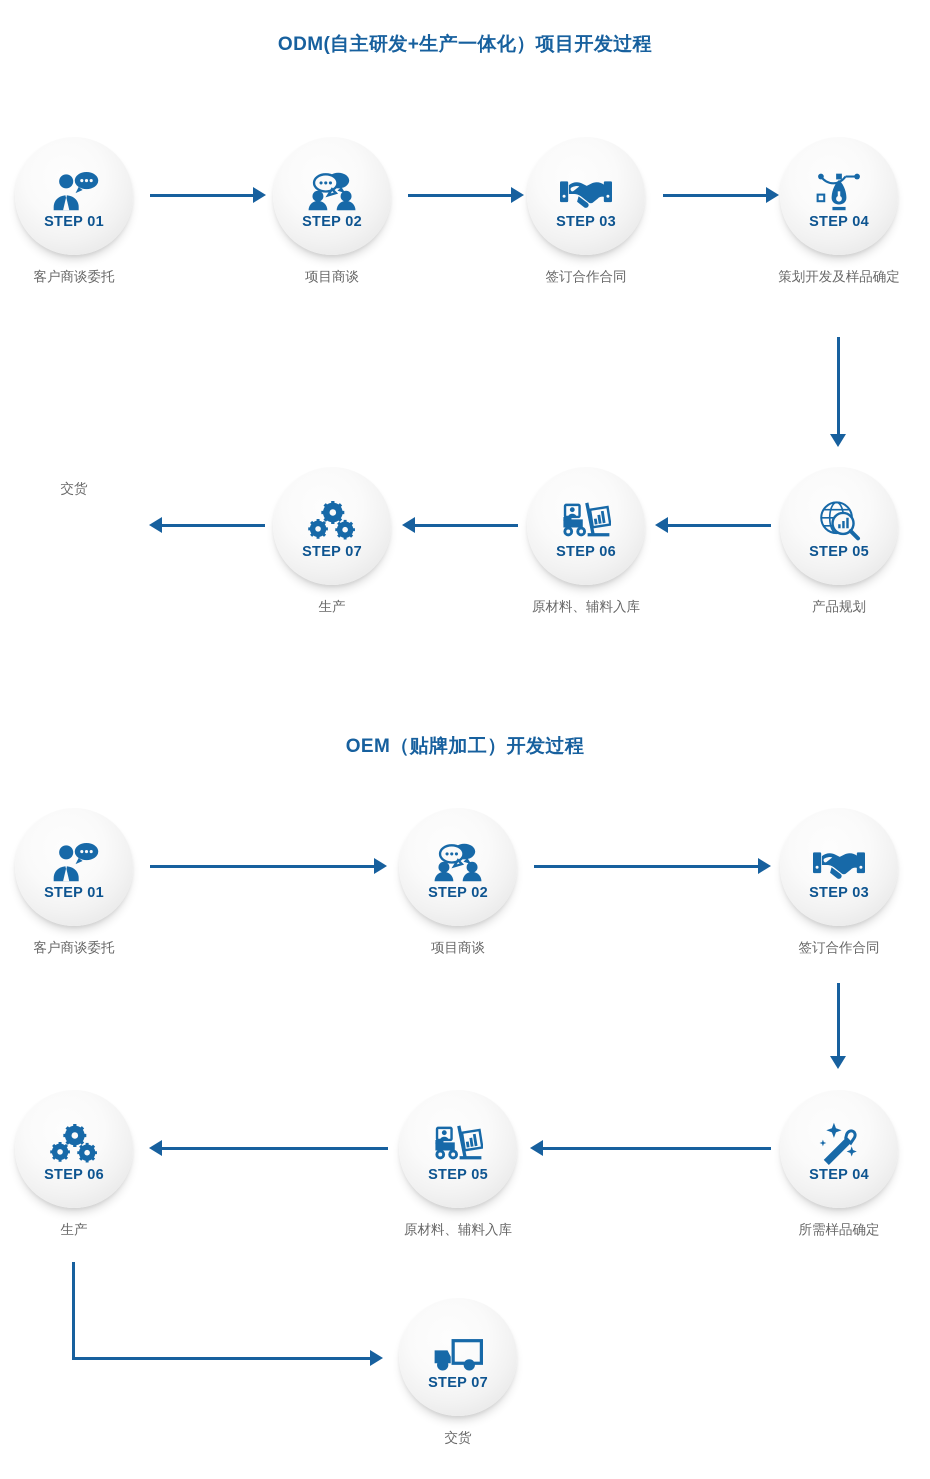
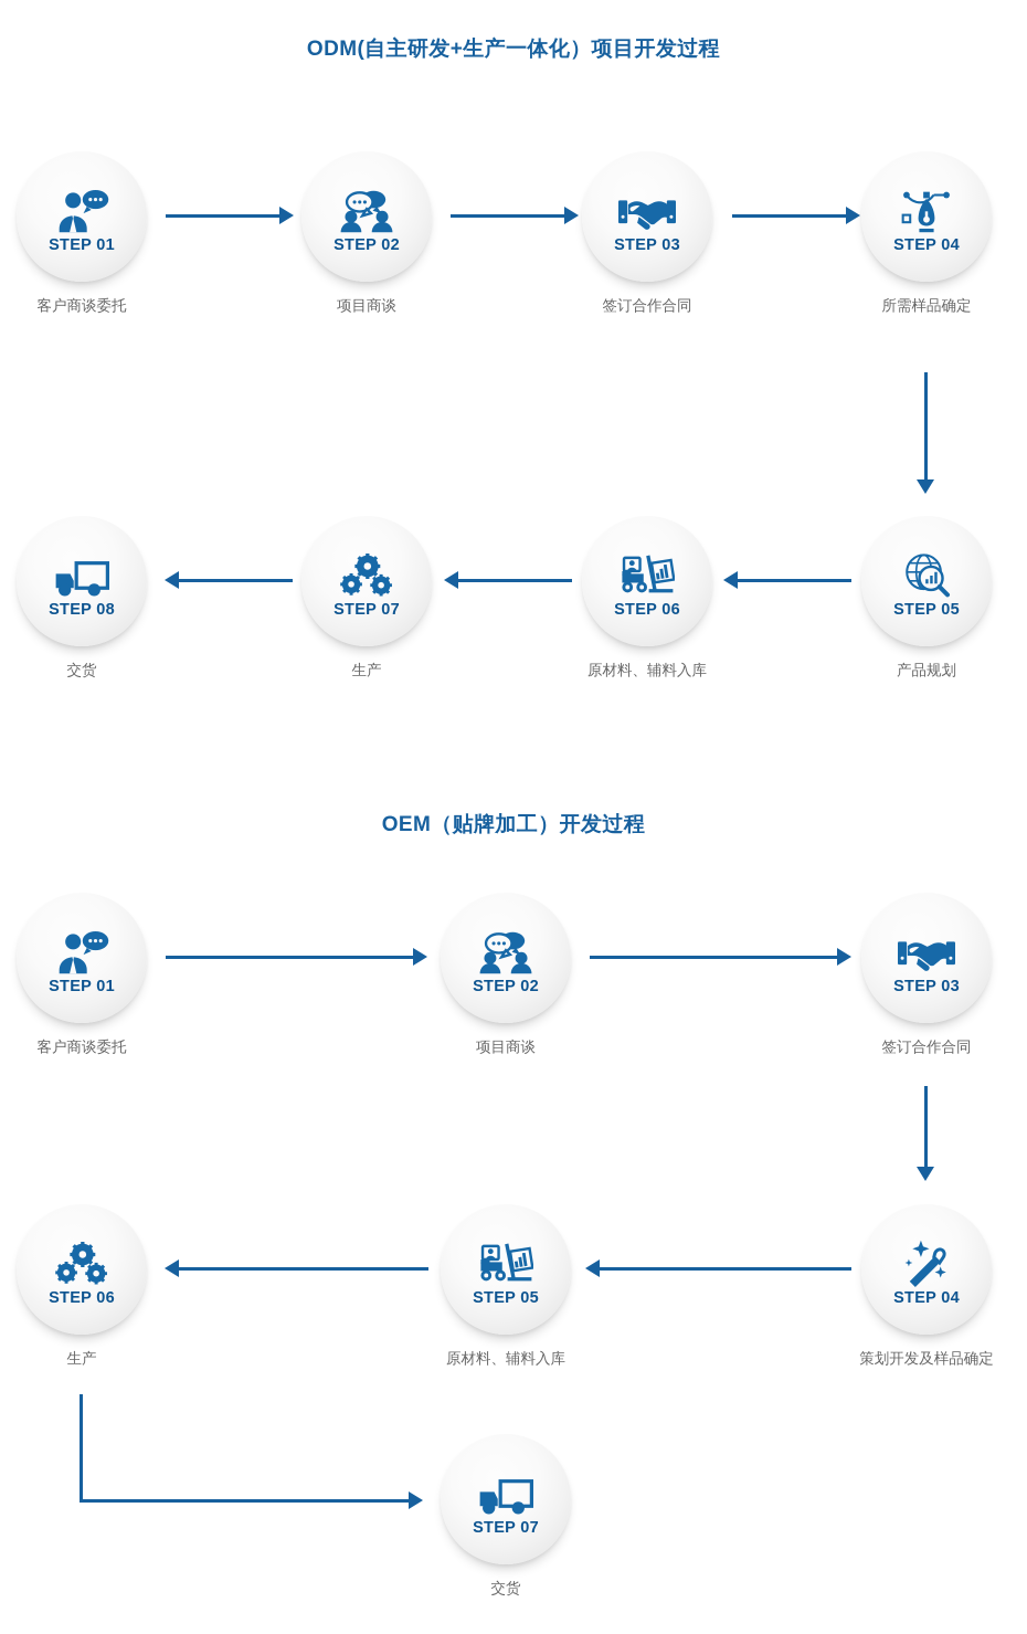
  ODM(自主研发+生产一体化）项目开发过程
  STEP 01
  客户商谈委托
  STEP 02
  项目商谈
  STEP 03
  签订合作合同
  STEP 04
- 策划开发及样品确定
+ 所需样品确定
  STEP 05
  产品规划
  STEP 06
  原材料、辅料入库
  STEP 07
  生产
+ STEP 08
  交货
  OEM（贴牌加工）开发过程
  STEP 01
  客户商谈委托
  STEP 02
  项目商谈
  STEP 03
  签订合作合同
  STEP 04
- 所需样品确定
+ 策划开发及样品确定
  STEP 05
  原材料、辅料入库
  STEP 06
  生产
  STEP 07
  交货
